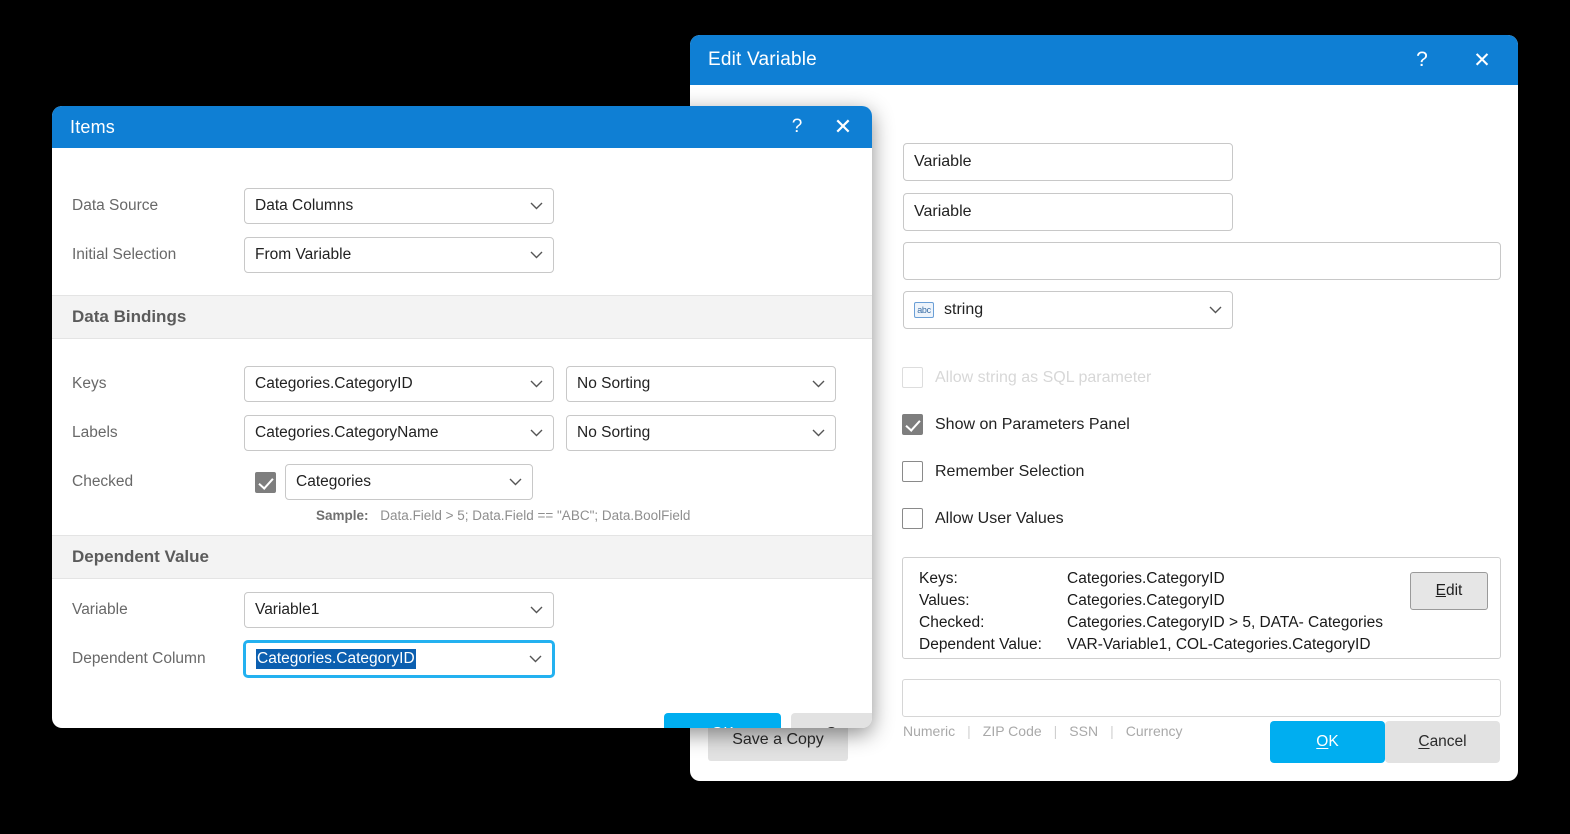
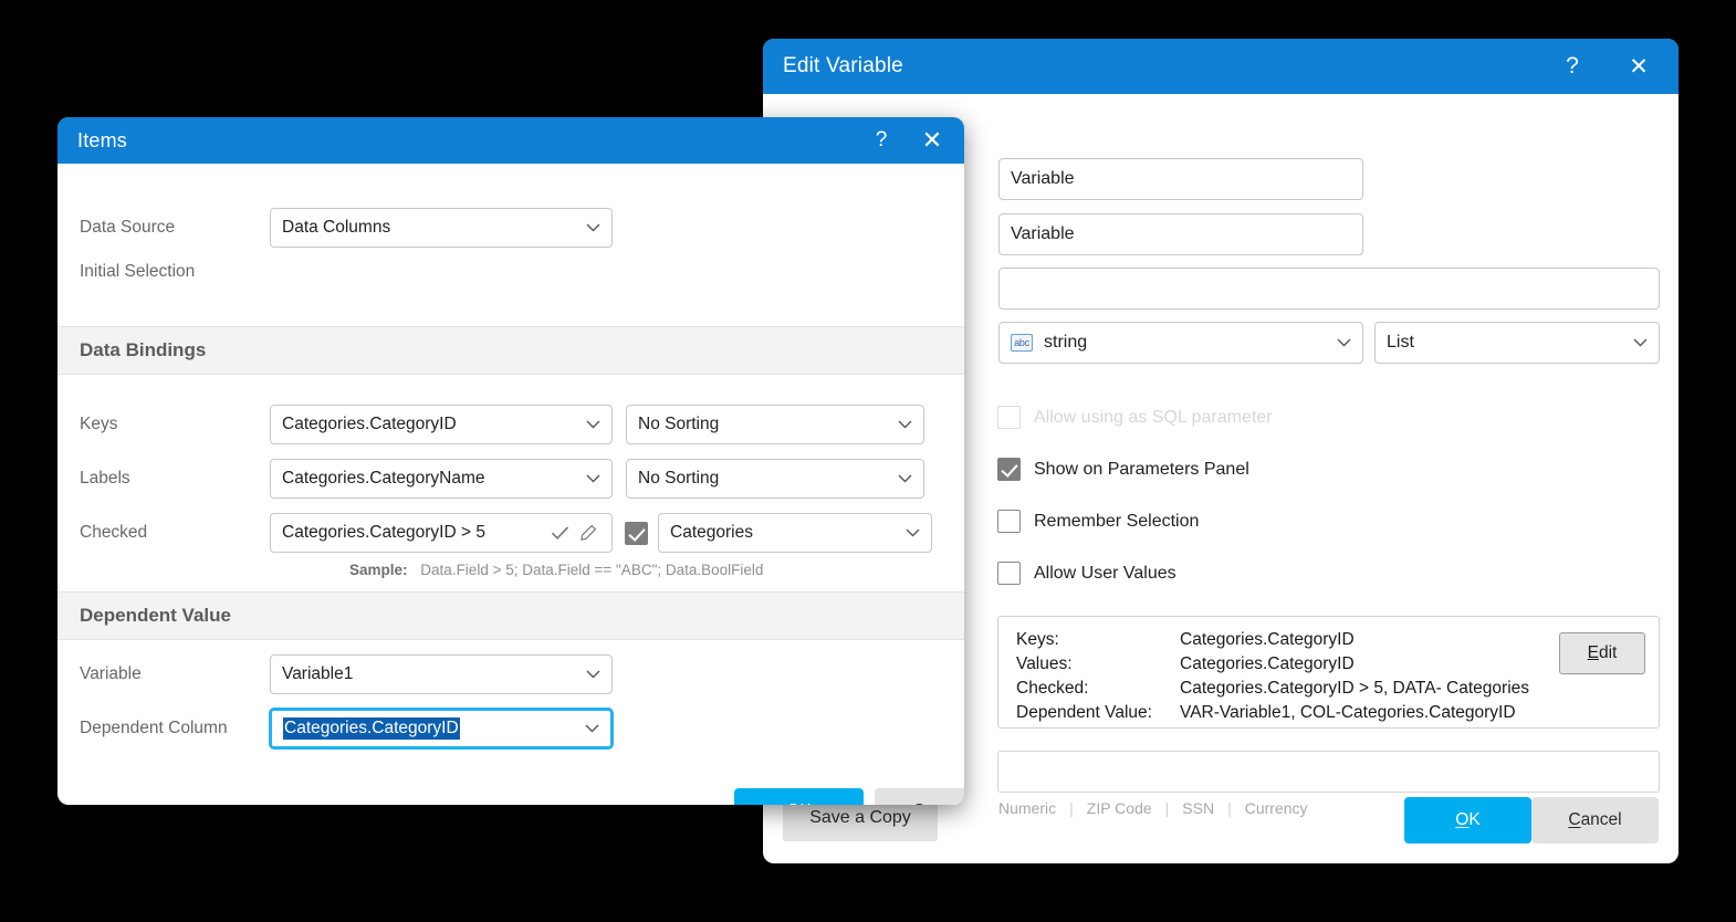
  Edit Variable
  ?
  ✕
  Variable
  Variable
  abc
  string
+ List
- Allow string as SQL parameter
+ Allow using as SQL parameter
  Show on Parameters Panel
  Remember Selection
  Allow User Values
  Keys:
  Categories.CategoryID
  Values:
  Categories.CategoryID
  Checked:
  Categories.CategoryID > 5, DATA- Categories
  Dependent Value:
  VAR-Variable1, COL-Categories.CategoryID
  Edit
  Numeric
  |
  ZIP Code
  |
  SSN
  |
  Currency
  Save a Copy
  OK
  Cancel
  Items
  ?
  ✕
  Data Source
  Data Columns
  Initial Selection
- From Variable
  Data Bindings
  Keys
  Categories.CategoryID
  No Sorting
  Labels
  Categories.CategoryName
  No Sorting
  Checked
+ Categories.CategoryID > 5
  Categories
  Sample: Data.Field > 5; Data.Field == "ABC"; Data.BoolField
  Dependent Value
  Variable
  Variable1
  Dependent Column
  Categories.CategoryID
